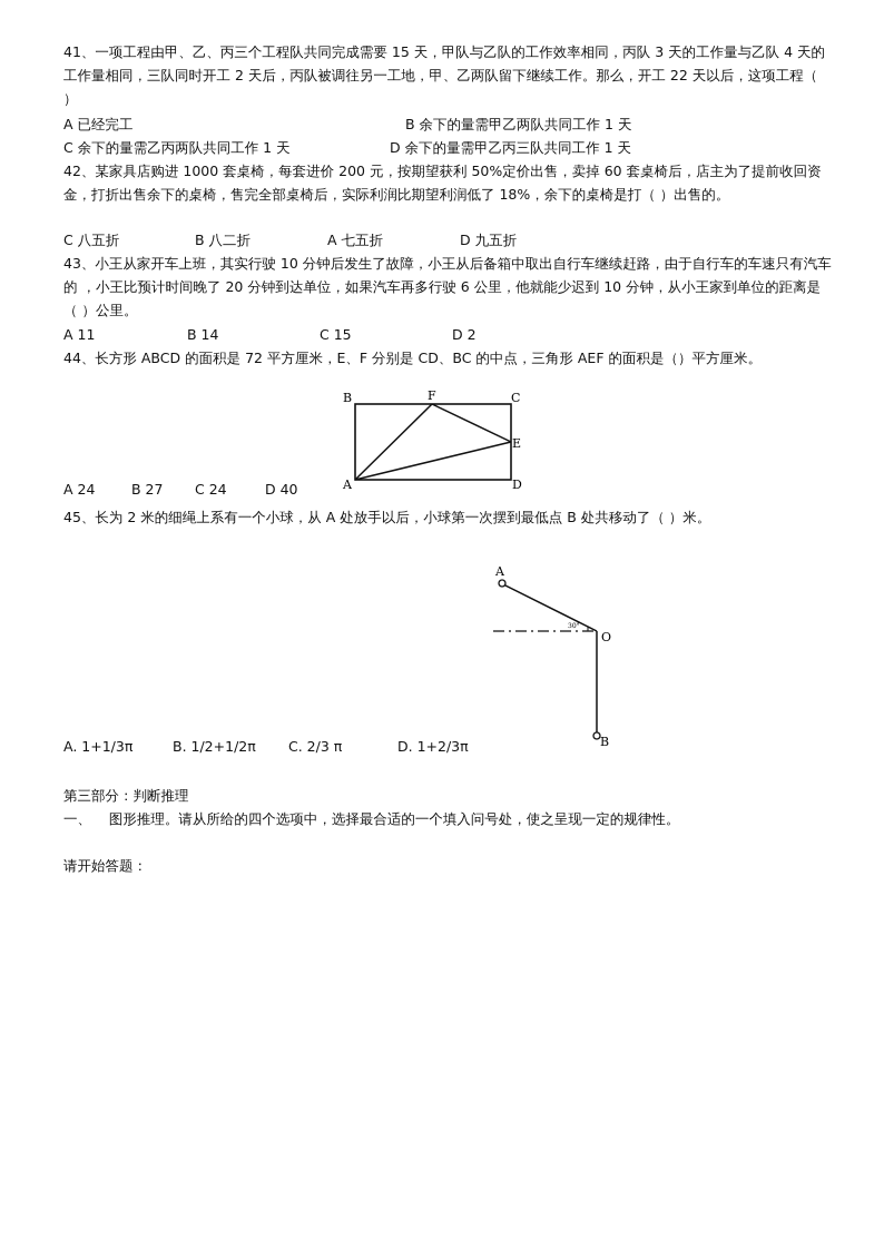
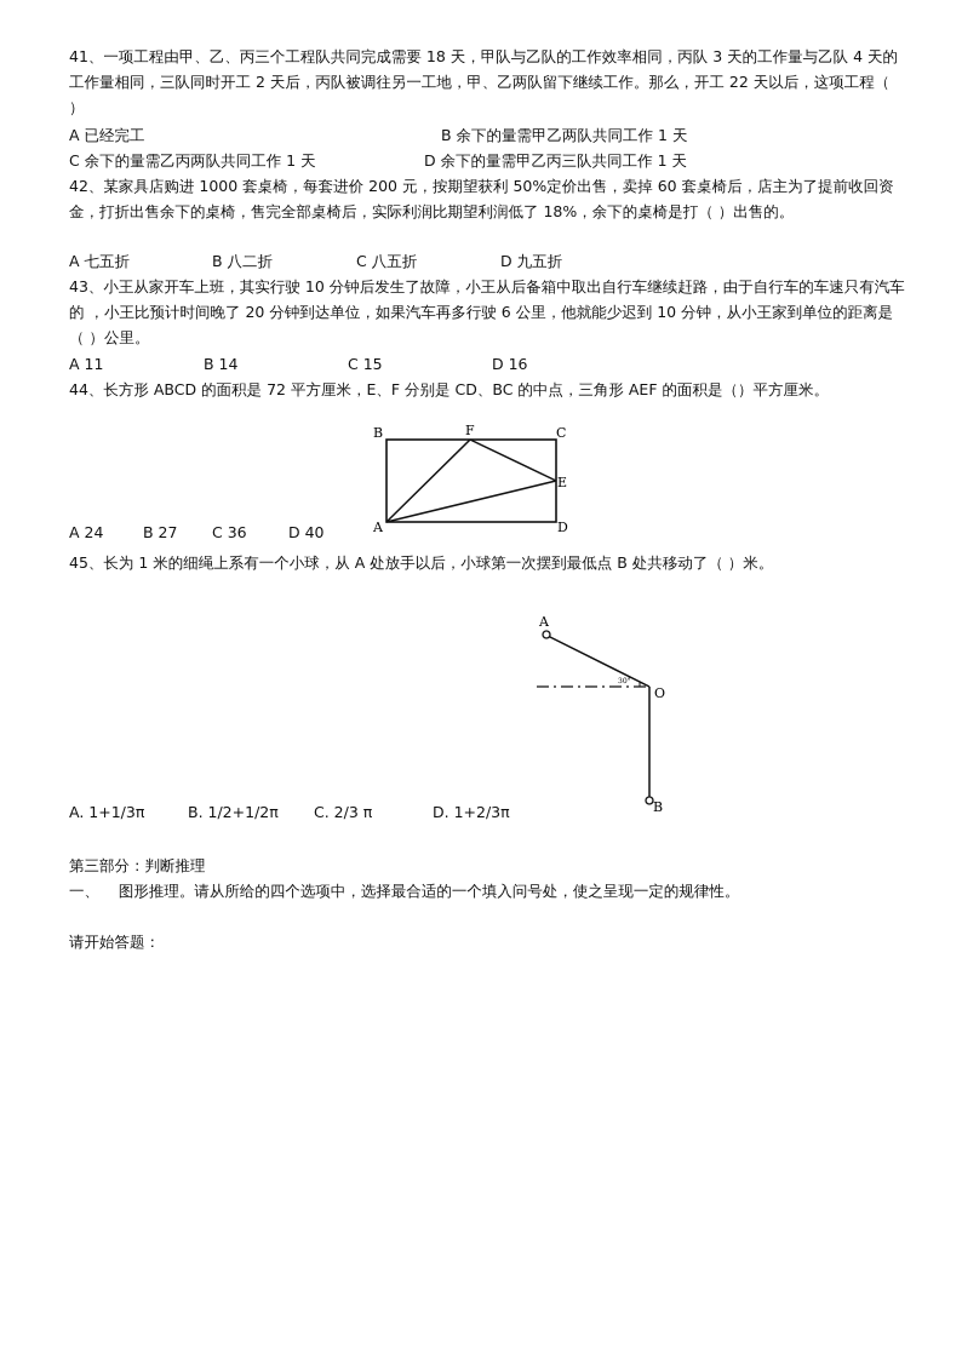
- 41、一项工程由甲、乙、丙三个工程队共同完成需要 15 天，甲队与乙队的工作效率相同，丙队 3 天的工作量与乙队 4 天的工作量相同，三队同时开工 2 天后，丙队被调往另一工地，甲、乙两队留下继续工作。那么，开工 22 天以后，这项工程（ ）
+ 41、一项工程由甲、乙、丙三个工程队共同完成需要 18 天，甲队与乙队的工作效率相同，丙队 3 天的工作量与乙队 4 天的工作量相同，三队同时开工 2 天后，丙队被调往另一工地，甲、乙两队留下继续工作。那么，开工 22 天以后，这项工程（ ）
  A 已经完工
  B 余下的量需甲乙两队共同工作 1 天
  C 余下的量需乙丙两队共同工作 1 天
  D 余下的量需甲乙丙三队共同工作 1 天
  42、某家具店购进 1000 套桌椅，每套进价 200 元，按期望获利 50%定价出售，卖掉 60 套桌椅后，店主为了提前收回资金，打折出售余下的桌椅，售完全部桌椅后，实际利润比期望利润低了 18%，余下的桌椅是打（ ）出售的。
- C 八五折
+ A 七五折
  B 八二折
- A 七五折
+ C 八五折
  D 九五折
  43、小王从家开车上班，其实行驶 10 分钟后发生了故障，小王从后备箱中取出自行车继续赶路，由于自行车的车速只有汽车的 ，小王比预计时间晚了 20 分钟到达单位，如果汽车再多行驶 6 公里，他就能少迟到 10 分钟，从小王家到单位的距离是（ ）公里。
  A 11
  B 14
  C 15
- D 2
+ D 16
  44、长方形 ABCD 的面积是 72 平方厘米，E、F 分别是 CD、BC 的中点，三角形 AEF 的面积是（）平方厘米。
  B
  F
  C
  E
  A
  D
  A 24
  B 27
- C 24
+ C 36
  D 40
- 45、长为 2 米的细绳上系有一个小球，从 A 处放手以后，小球第一次摆到最低点 B 处共移动了（ ）米。
+ 45、长为 1 米的细绳上系有一个小球，从 A 处放手以后，小球第一次摆到最低点 B 处共移动了（ ）米。
  A
  O
  B
  A. 1+1/3π
  B. 1/2+1/2π
  C. 2/3 π
  D. 1+2/3π
  第三部分：判断推理
  一、 图形推理。请从所给的四个选项中，选择最合适的一个填入问号处，使之呈现一定的规律性。
  请开始答题：
